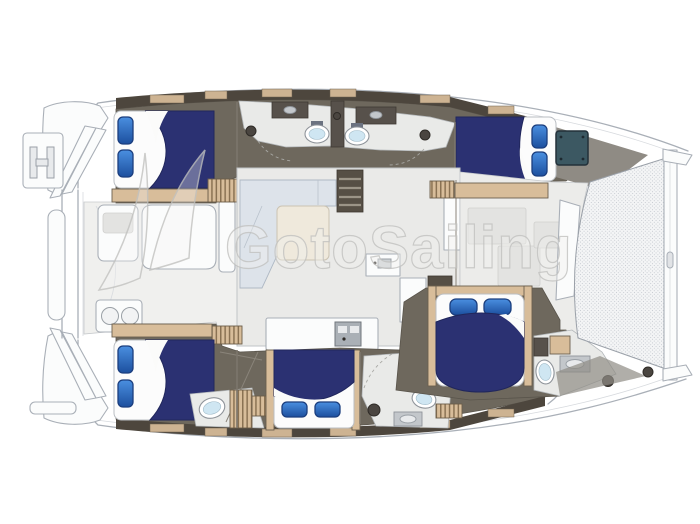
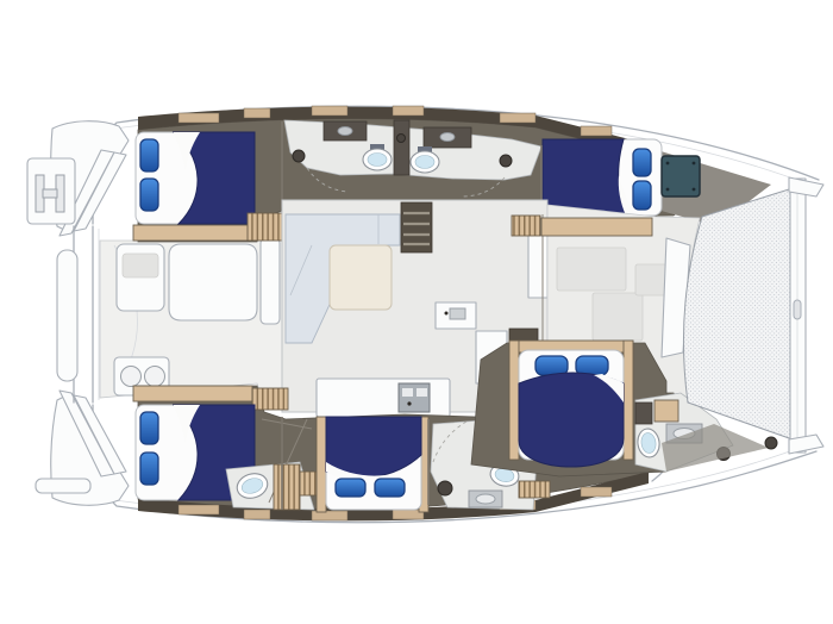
- GotoSailing
